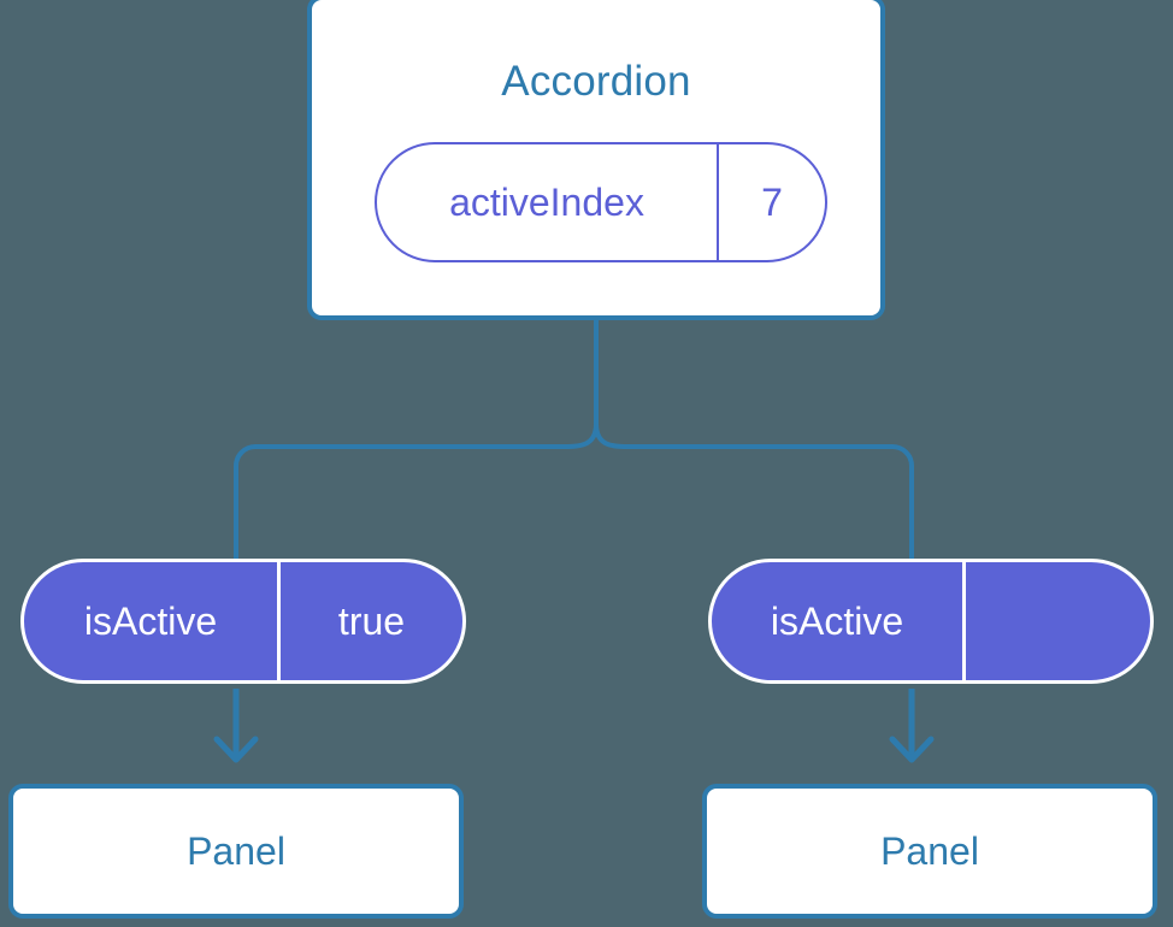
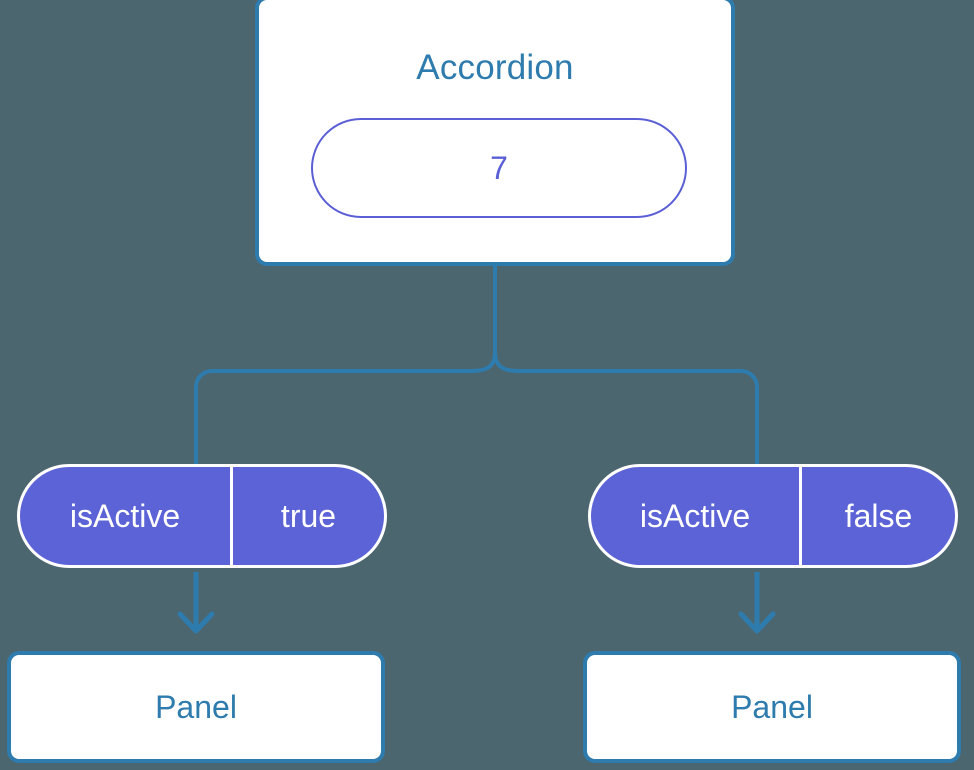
  Accordion
- activeIndex
  7
  isActive
  true
  isActive
+ false
  Panel
  Panel
